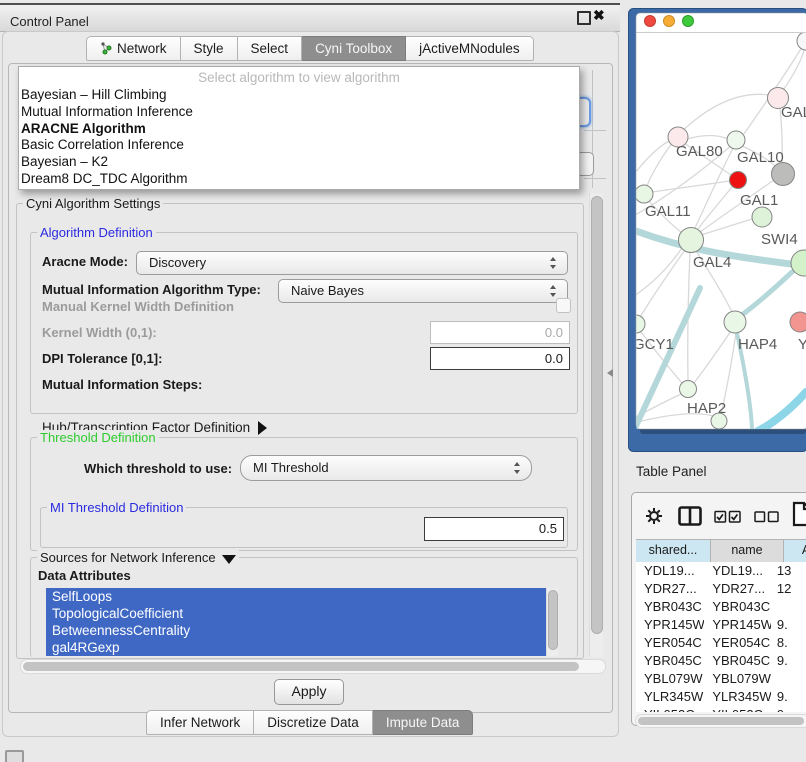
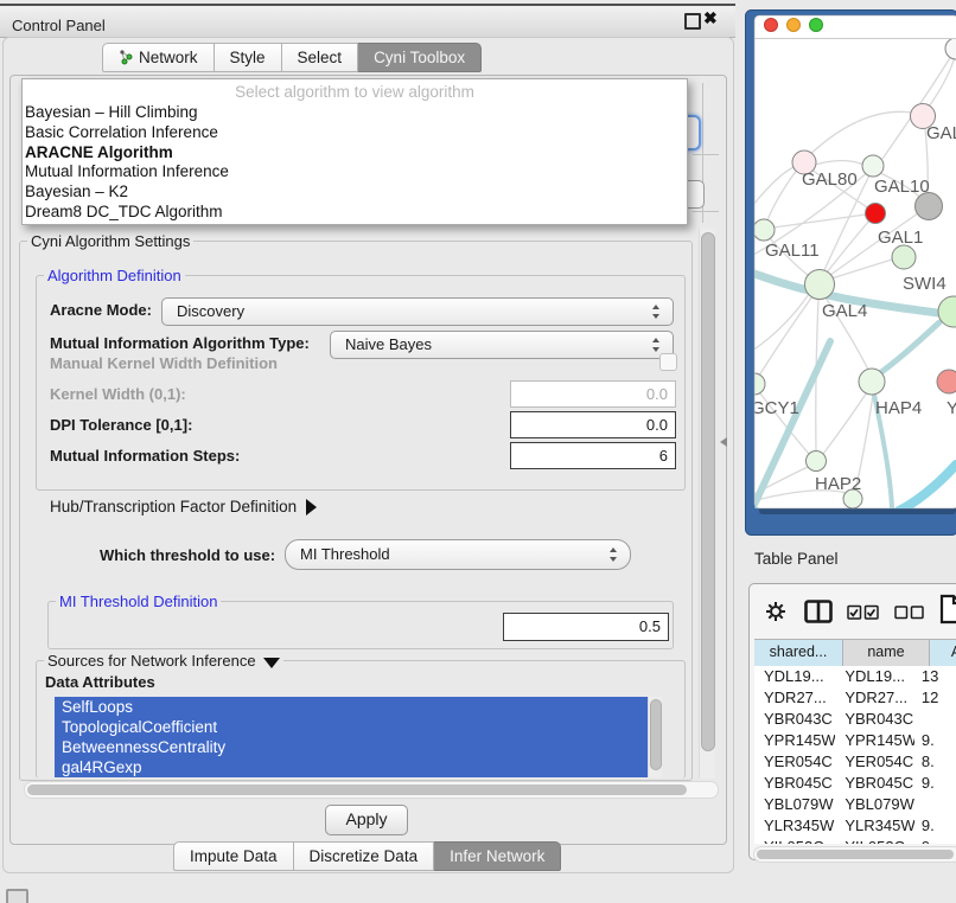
  Control Panel
  ✖
  Network
  Style
  Select
  Cyni Toolbox
- jActiveMNodules
  Select algorithm to view algorithm
  Bayesian – Hill Climbing
- Mutual Information Inference
+ Basic Correlation Inference
  ARACNE Algorithm
- Basic Correlation Inference
+ Mutual Information Inference
  Bayesian – K2
  Dream8 DC_TDC Algorithm
  Cyni Algorithm Settings
  Algorithm Definition
  Aracne Mode:
  Discovery
  Mutual Information Algorithm Type:
  Naive Bayes
  Manual Kernel Width Definition
  Kernel Width (0,1):
  0.0
  DPI Tolerance [0,1]:
  0.0
  Mutual Information Steps:
+ 6
  Hub/Transcription Factor Definition
- Threshold Definition
  Which threshold to use:
  MI Threshold
  MI Threshold Definition
  0.5
  Sources for Network Inference
  Data Attributes
  SelfLoops
  TopologicalCoefficient
  BetweennessCentrality
  gal4RGexp
  Apply
- Infer Network
+ Impute Data
  Discretize Data
- Impute Data
+ Infer Network
  GAL80
  GAL10
  GAL1
  GAL11
  GAL4
  SWI4
  GCY1
  HAP4
  Y
  HAP2
  Table Panel
  shared...
  name
  YDL19...
  YDL19...
  13
  YDR27...
  YDR27...
  12
  YBR043C
  YBR043C
  YPR145W
  YPR145W
  9.
  YER054C
  YER054C
  8.
  YBR045C
  YBR045C
  9.
  YBL079W
  YBL079W
  YLR345W
  YLR345W
  9.
